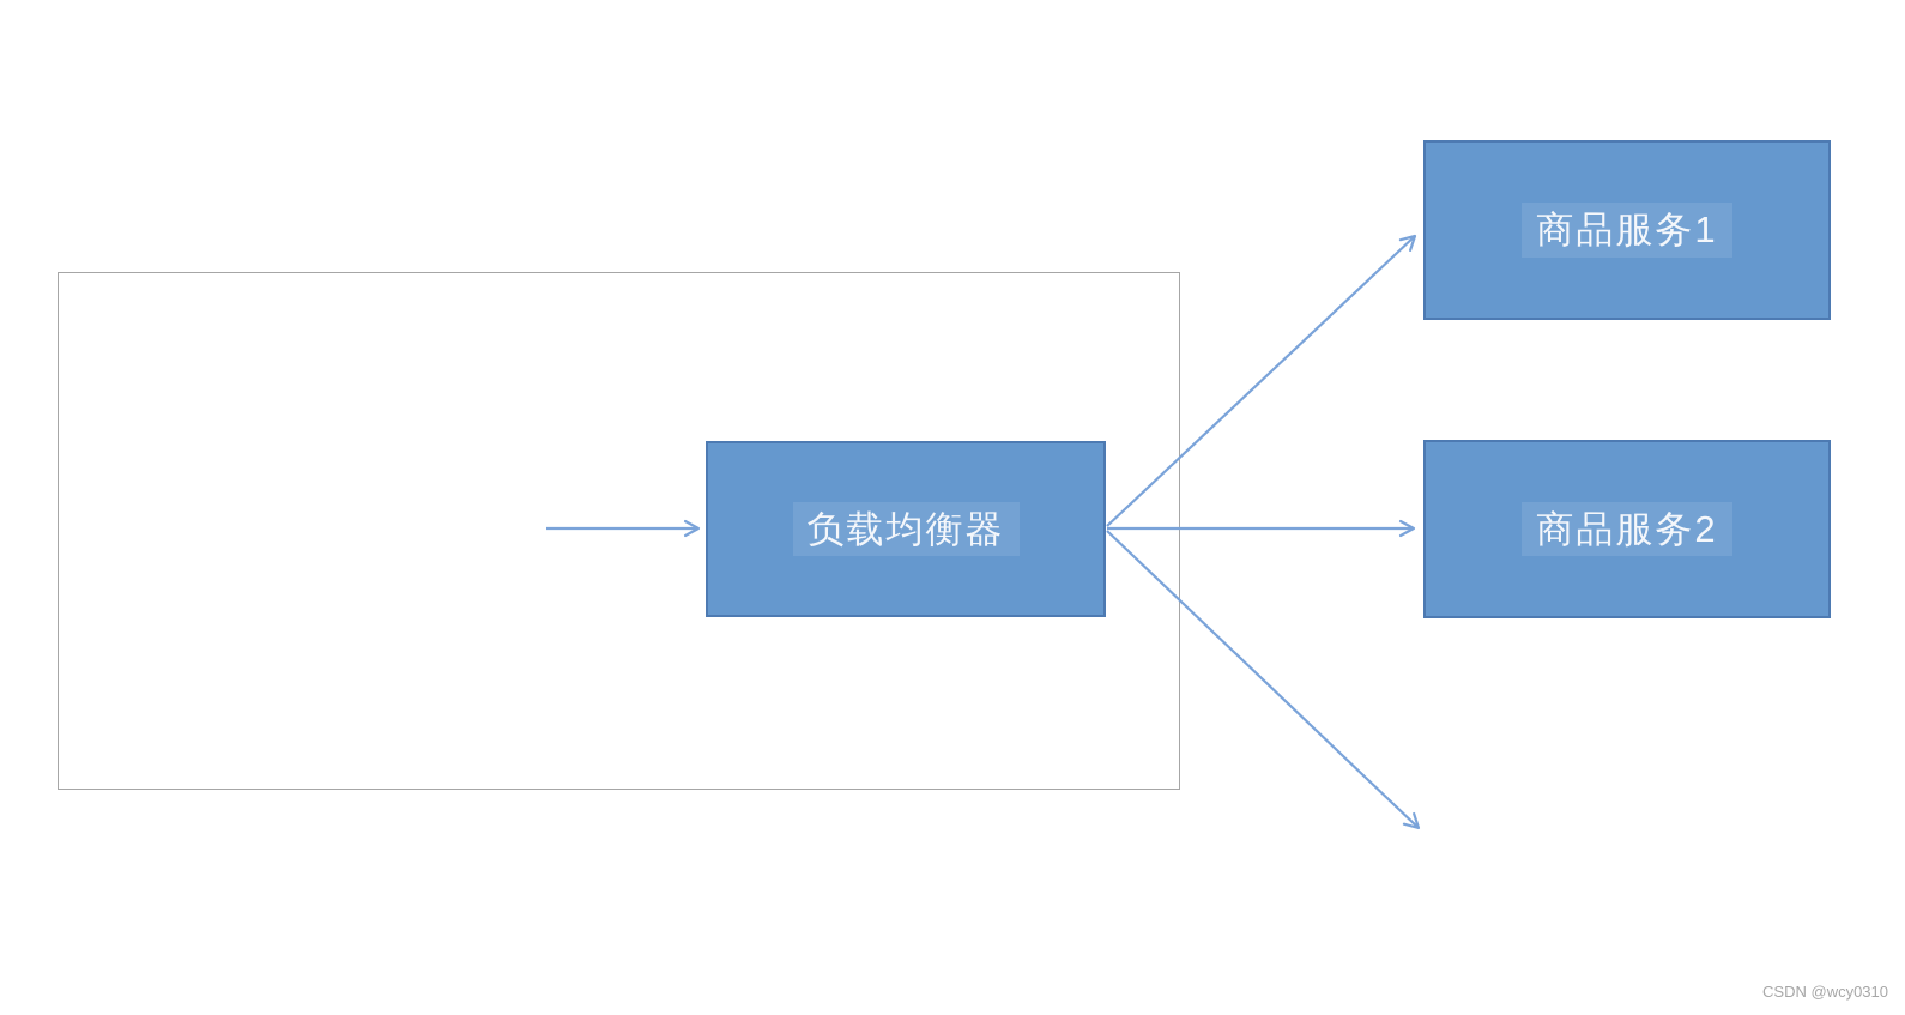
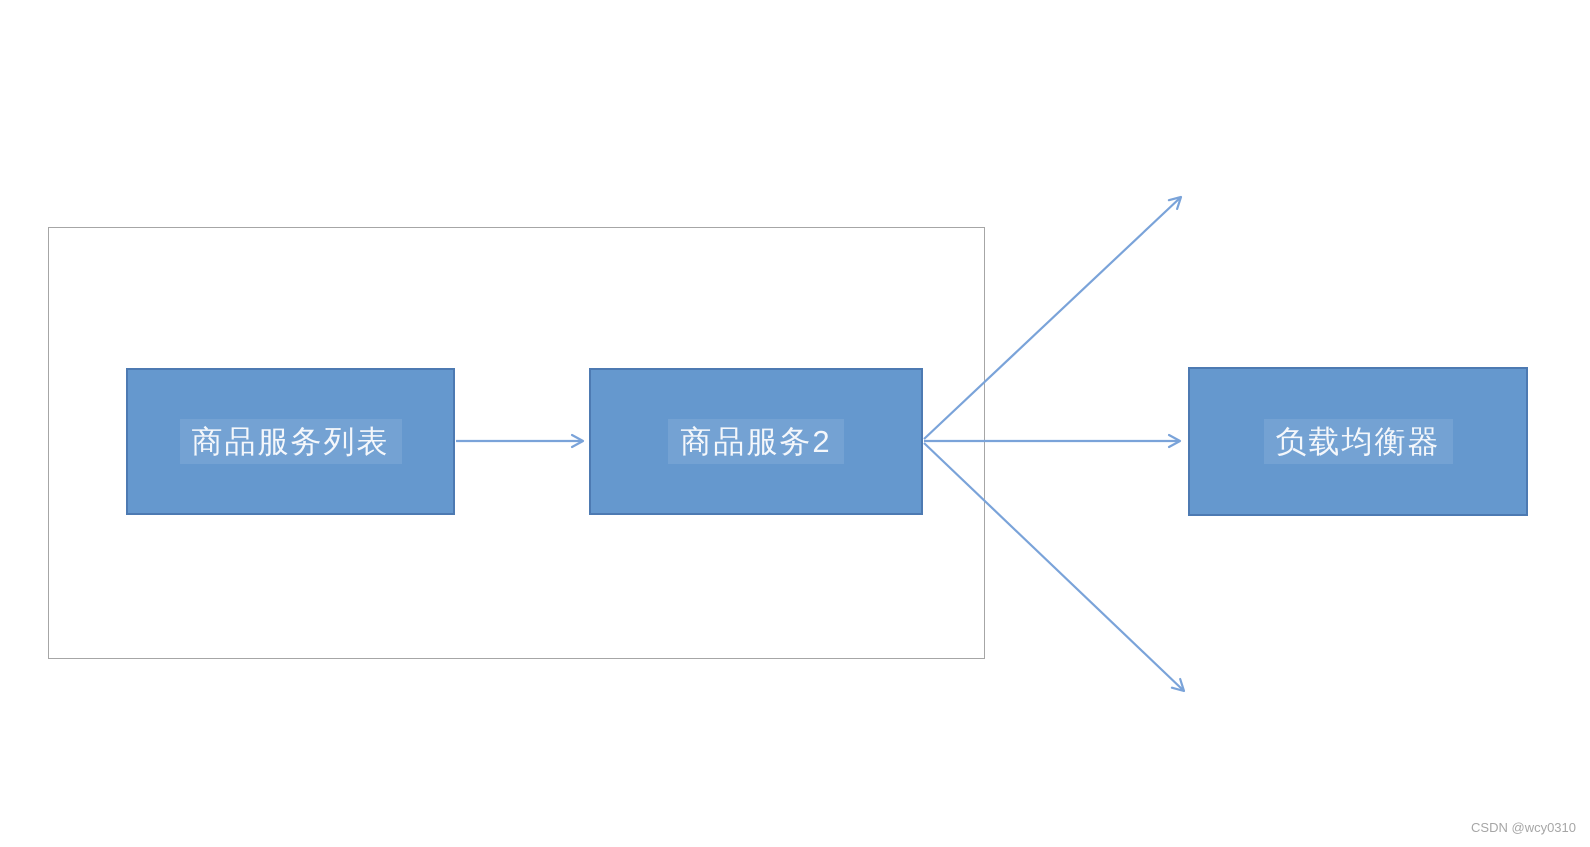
+ 商品服务列表
- 负载均衡器
+ 商品服务2
- 商品服务1
- 商品服务2
+ 负载均衡器
  CSDN @wcy0310
